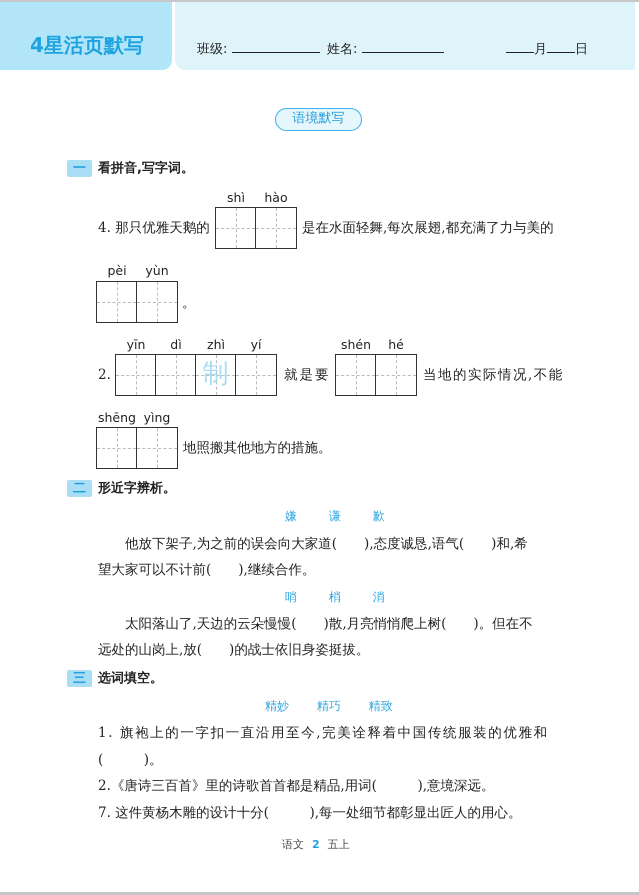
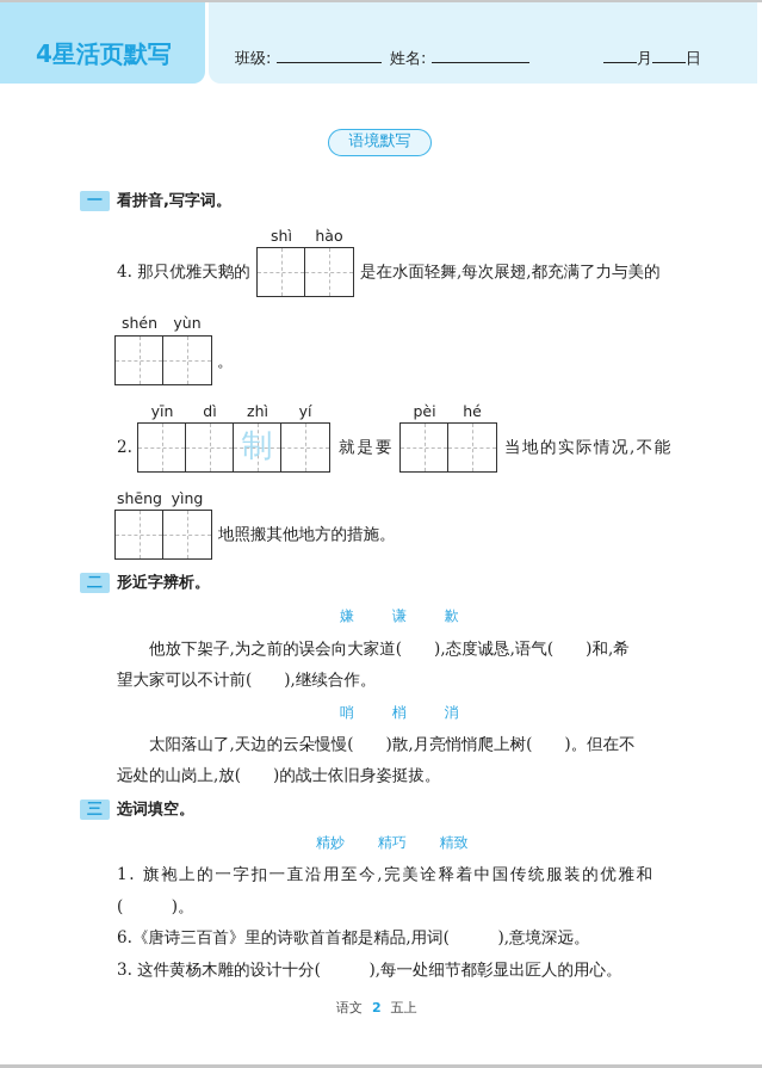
  4星活页默写
  班级:
  姓名:
  月 日
  语境默写
  一
  看拼音,写字词。
  4. 那只优雅天鹅的
  shì
  hào
  是在水面轻舞,每次展翅,都充满了力与美的
- pèi
+ shén
  yùn
  。
  2.
  yīn
  dì
  zhì
  yí
  制
  就是要
- shén
+ pèi
  hé
  当地的实际情况,不能
  shēng
  yìng
  地照搬其他地方的措施。
  二
  形近字辨析。
  嫌 谦 歉
  他放下架子,为之前的误会向大家道( ),态度诚恳,语气( )和,希
  望大家可以不计前( ),继续合作。
  哨 梢 消
  太阳落山了,天边的云朵慢慢( )散,月亮悄悄爬上树( )。但在不
  远处的山岗上,放( )的战士依旧身姿挺拔。
  三
  选词填空。
  精妙 精巧 精致
  1. 旗袍上的一字扣一直沿用至今,完美诠释着中国传统服装的优雅和
  ( )。
- 2.《唐诗三百首》里的诗歌首首都是精品,用词( ),意境深远。
+ 6.《唐诗三百首》里的诗歌首首都是精品,用词( ),意境深远。
- 7. 这件黄杨木雕的设计十分( ),每一处细节都彰显出匠人的用心。
+ 3. 这件黄杨木雕的设计十分( ),每一处细节都彰显出匠人的用心。
  语文 2 五上
